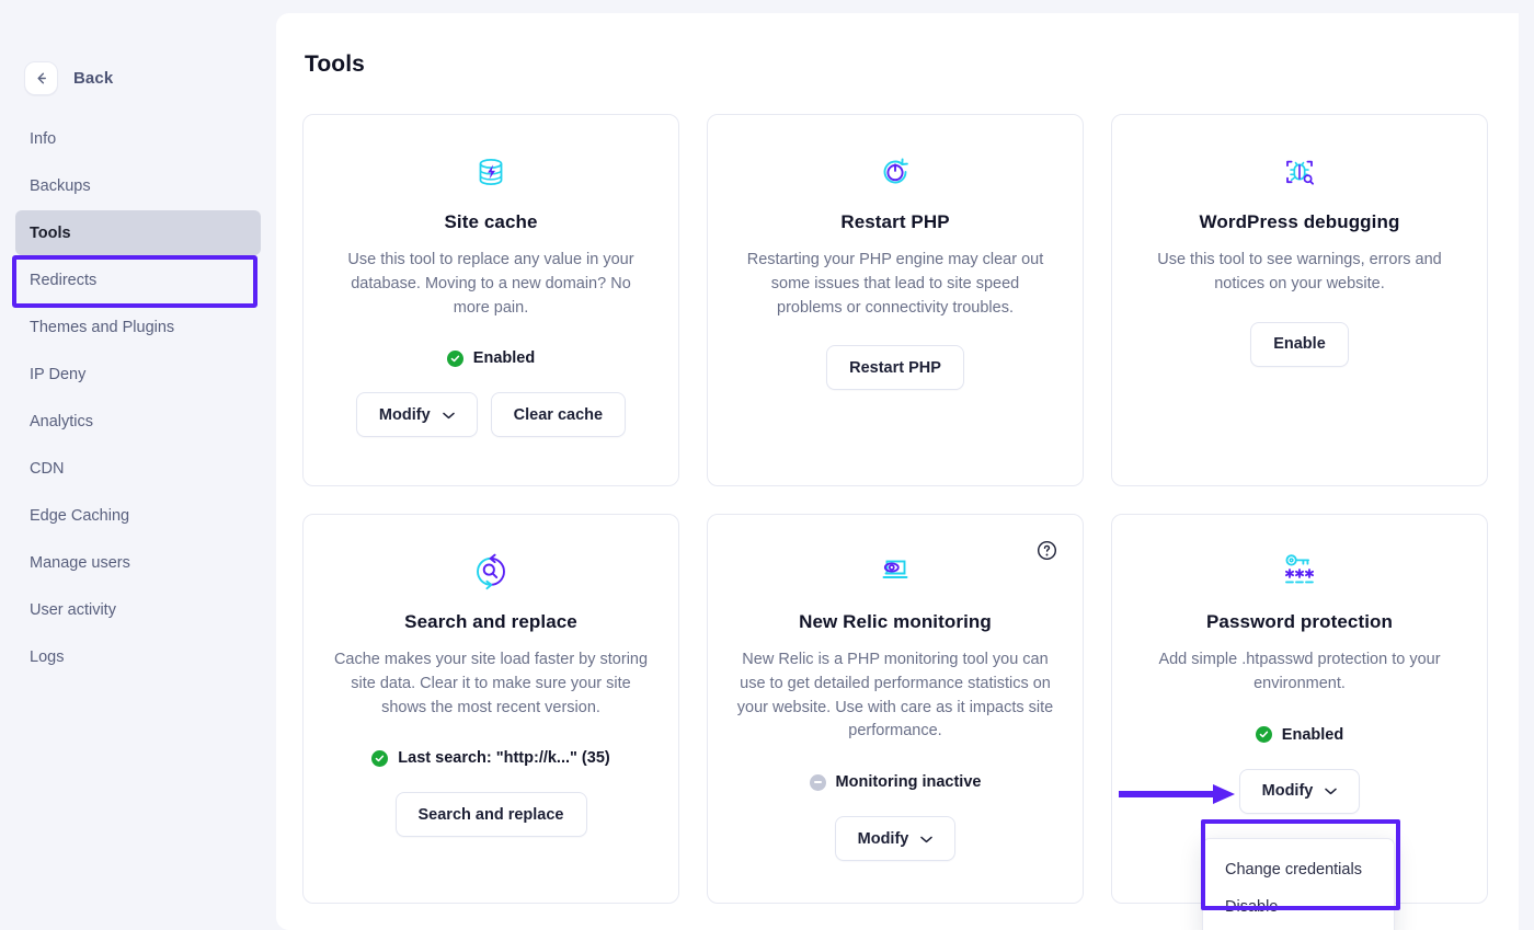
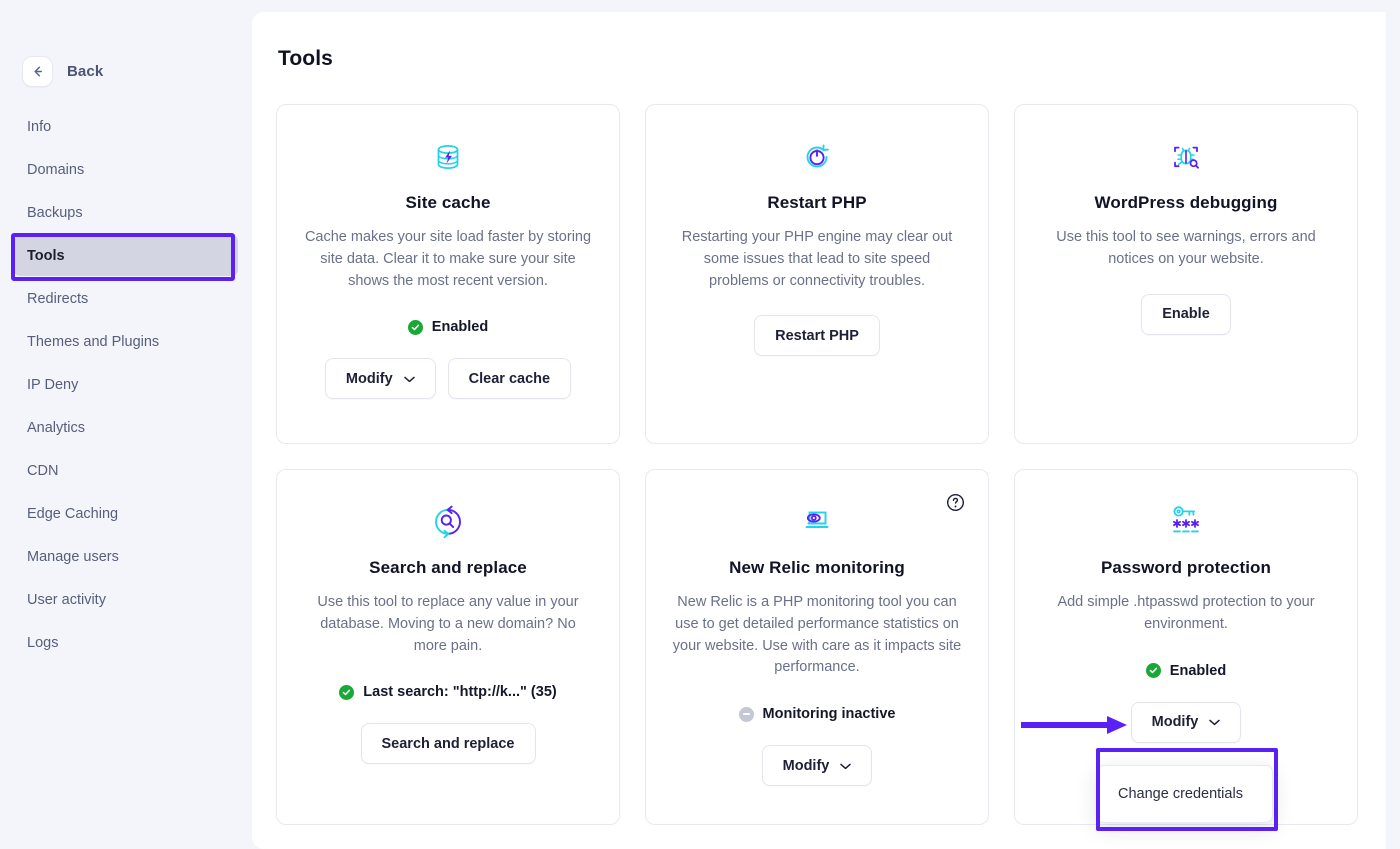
  Back
  Info
+ Domains
  Backups
  Tools
  Redirects
  Themes and Plugins
  IP Deny
  Analytics
  CDN
  Edge Caching
  Manage users
  User activity
  Logs
  Tools
  Site cache
- Use this tool to replace any value in your database. Moving to a new domain? No more pain.
+ Cache makes your site load faster by storing site data. Clear it to make sure your site shows the most recent version.
  Enabled
  Modify
  Clear cache
  Restart PHP
  Restarting your PHP engine may clear out some issues that lead to site speed problems or connectivity troubles.
  Restart PHP
  WordPress debugging
  Use this tool to see warnings, errors and notices on your website.
  Enable
  Search and replace
- Cache makes your site load faster by storing site data. Clear it to make sure your site shows the most recent version.
+ Use this tool to replace any value in your database. Moving to a new domain? No more pain.
  Last search: "http://k..." (35)
  Search and replace
  New Relic monitoring
  New Relic is a PHP monitoring tool you can use to get detailed performance statistics on your website. Use with care as it impacts site performance.
  Monitoring inactive
  Modify
  Password protection
  Add simple .htpasswd protection to your environment.
  Enabled
  Modify
  Change credentials
- Disable
